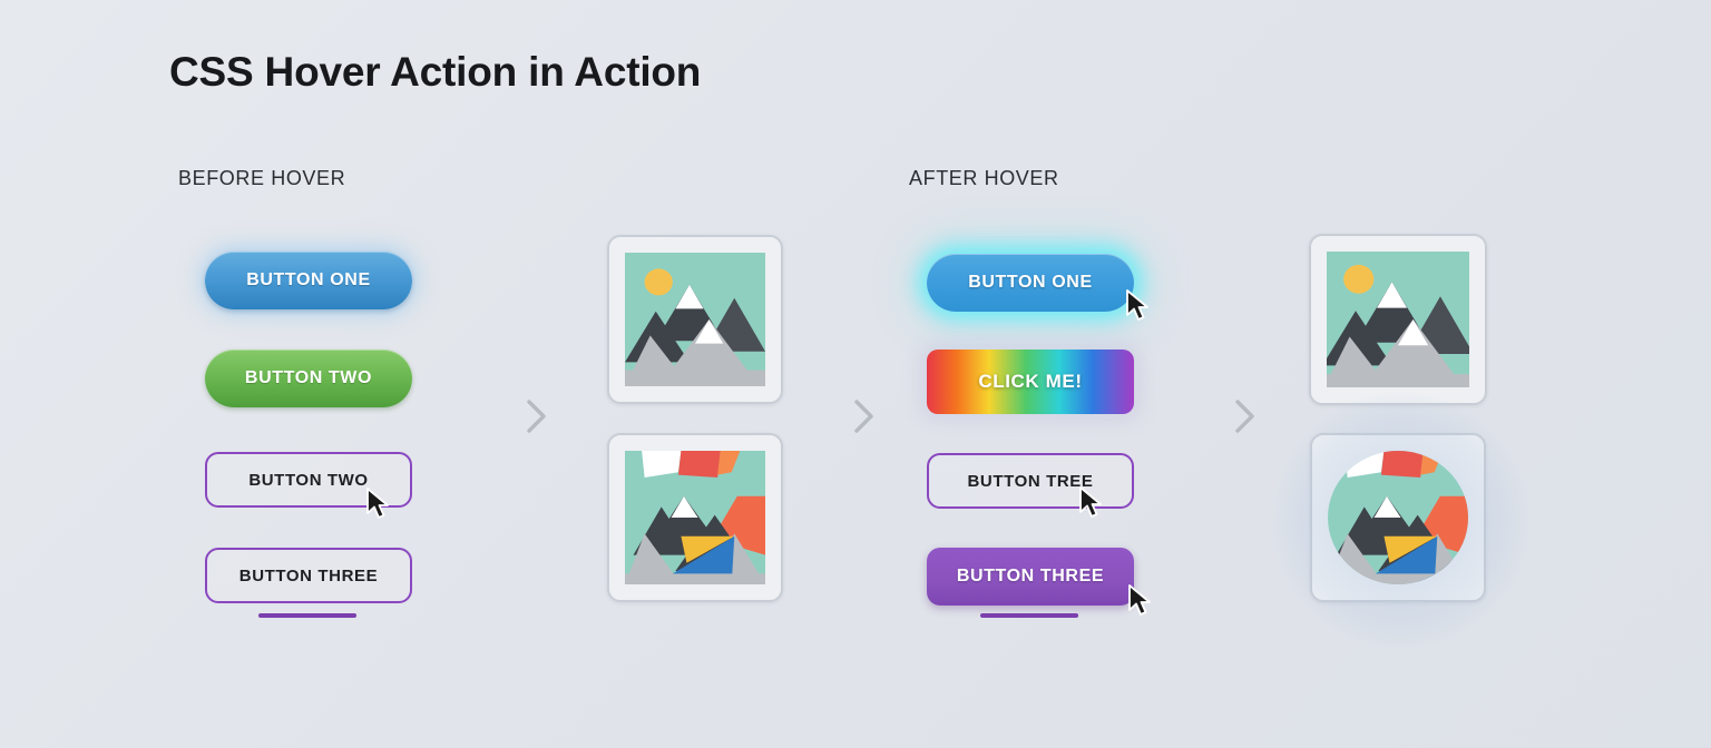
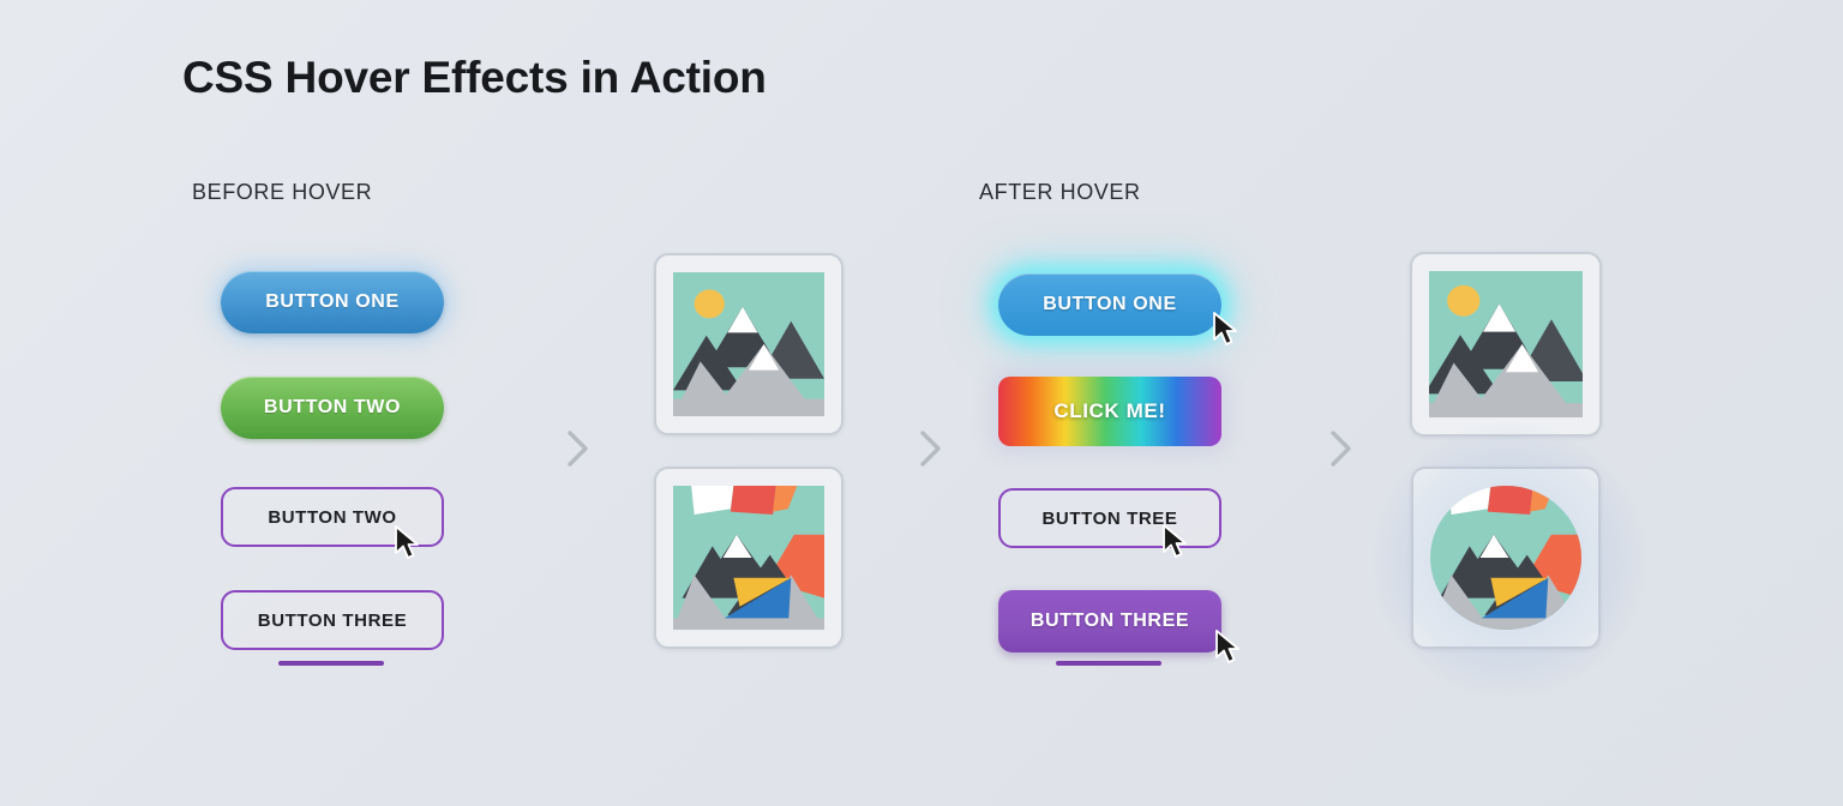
- CSS Hover Action in Action
+ CSS Hover Effects in Action
  BEFORE HOVER
  AFTER HOVER
  BUTTON ONE
  BUTTON TWO
  BUTTON TWO
  BUTTON THREE
  BUTTON ONE
  CLICK ME!
  BUTTON TREE
  BUTTON THREE
